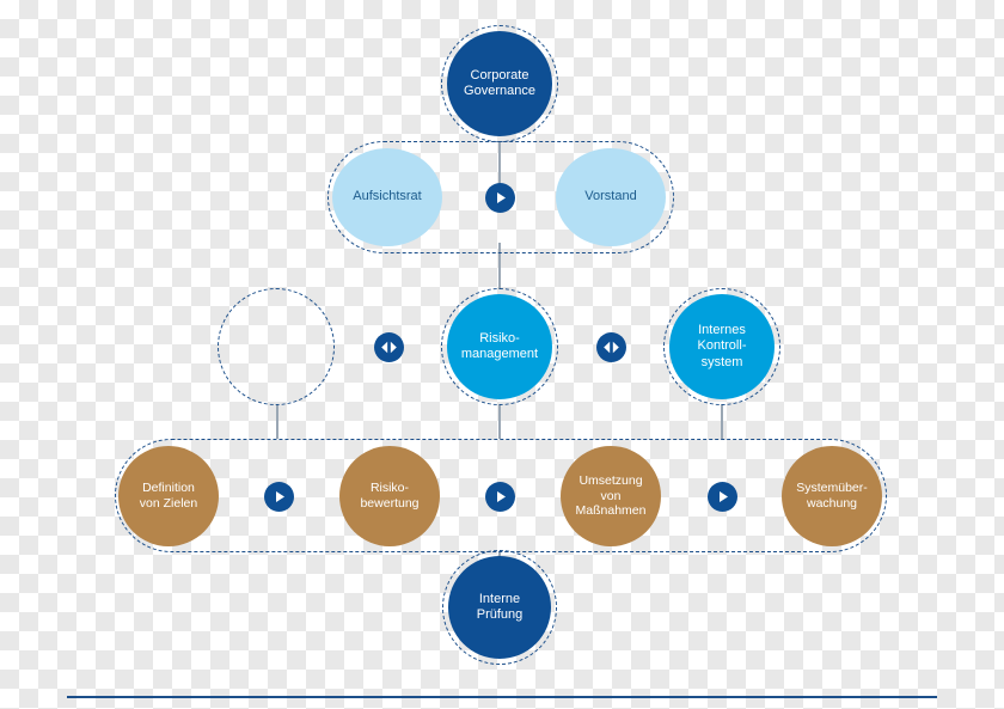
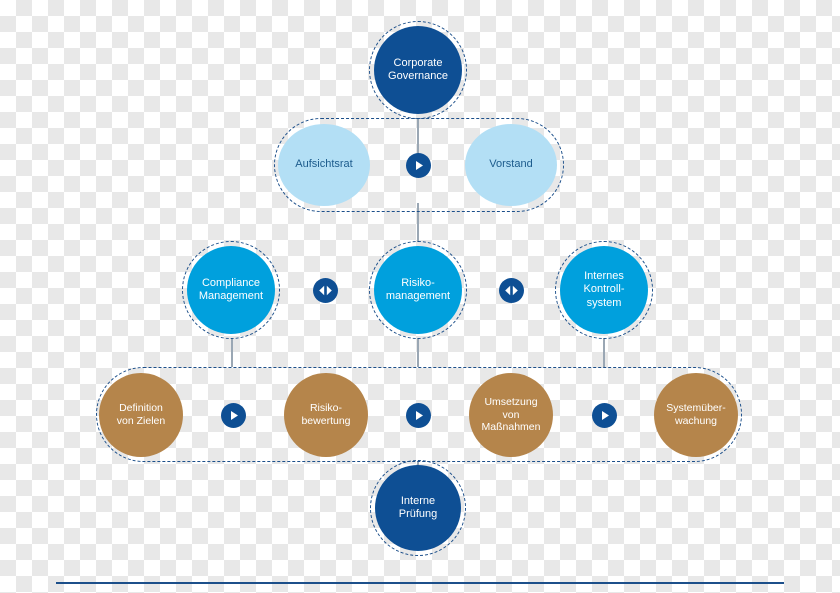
  Corporate
  Governance
  Aufsichtsrat
  Vorstand
+ Compliance
+ Management
  Risiko-
  management
  Internes
  Kontroll-
  system
  Definition
  von Zielen
  Risiko-
  bewertung
  Umsetzung
  von
  Maßnahmen
  Systemüber-
  wachung
  Interne
  Prüfung
